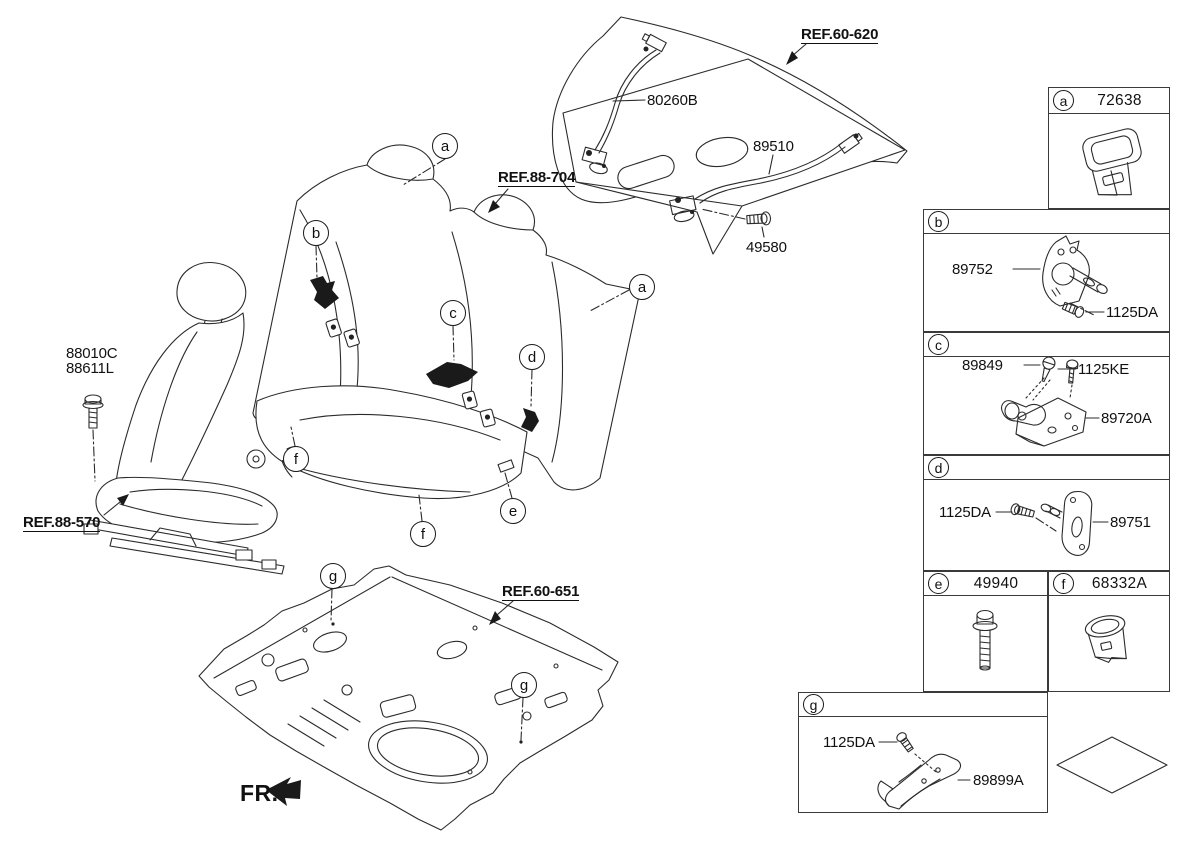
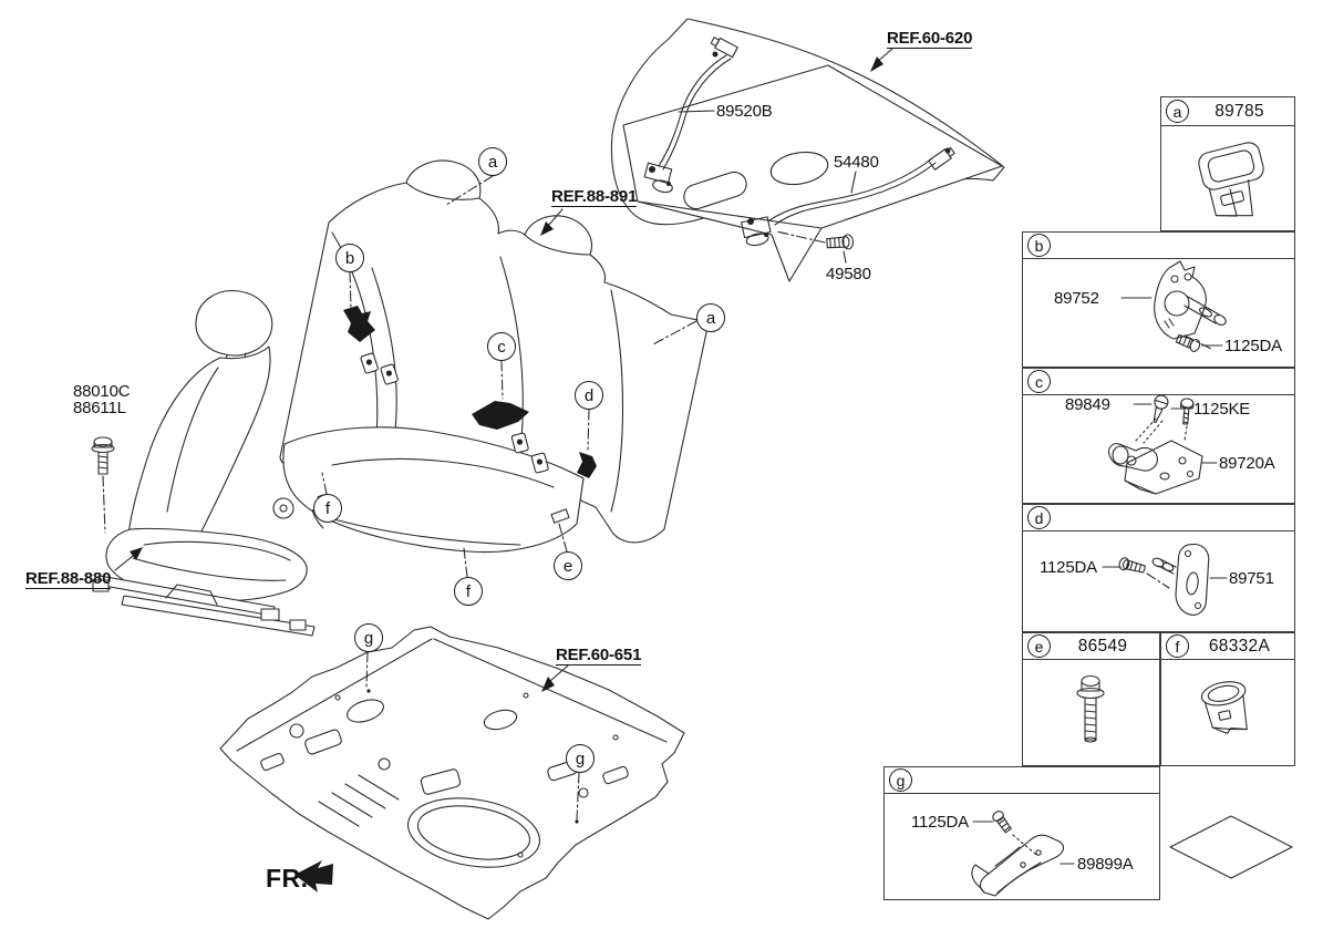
  a
- 72638
+ 89785
  b
  c
  d
  e
- 49940
+ 86549
  f
  68332A
  g
  REF.60-620
- 80260B
+ 89520B
- 89510
+ 54480
  49580
- REF.88-704
+ REF.88-891
  88010C
  88611L
- REF.88-570
+ REF.88-880
  REF.60-651
  FR.
  89752
  1125DA
  89849
  1125KE
  89720A
  1125DA
  89751
  1125DA
  89899A
  a
  a
  b
  c
  d
  e
  f
  f
  g
  g
